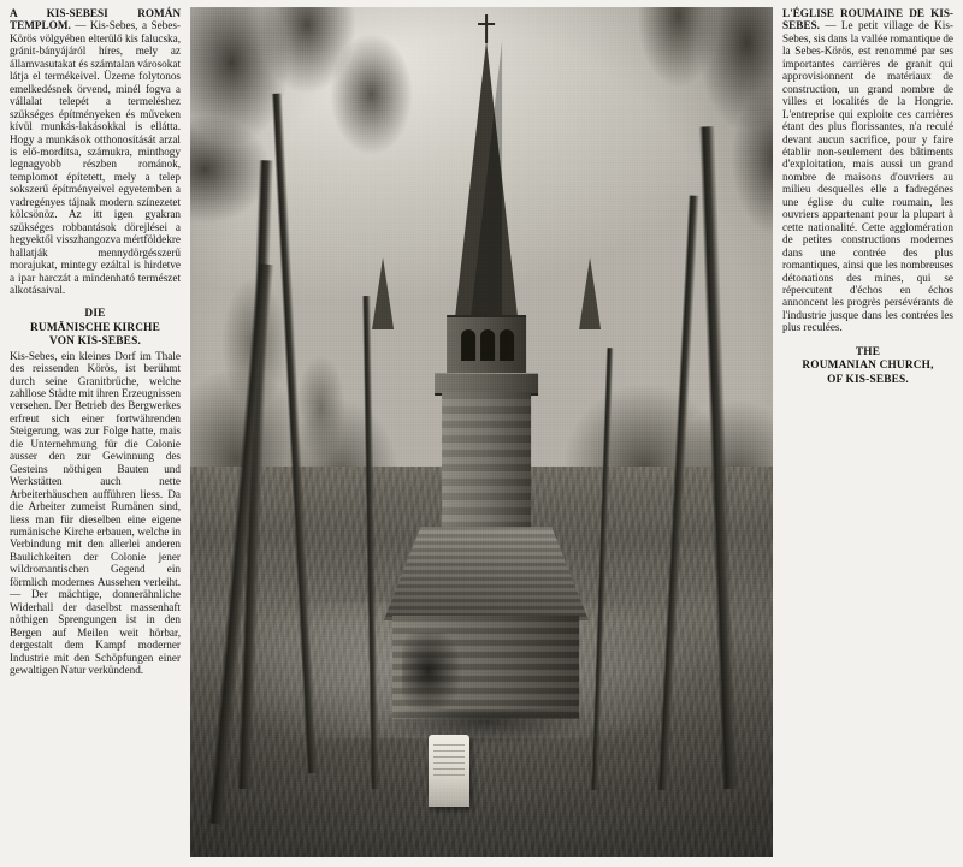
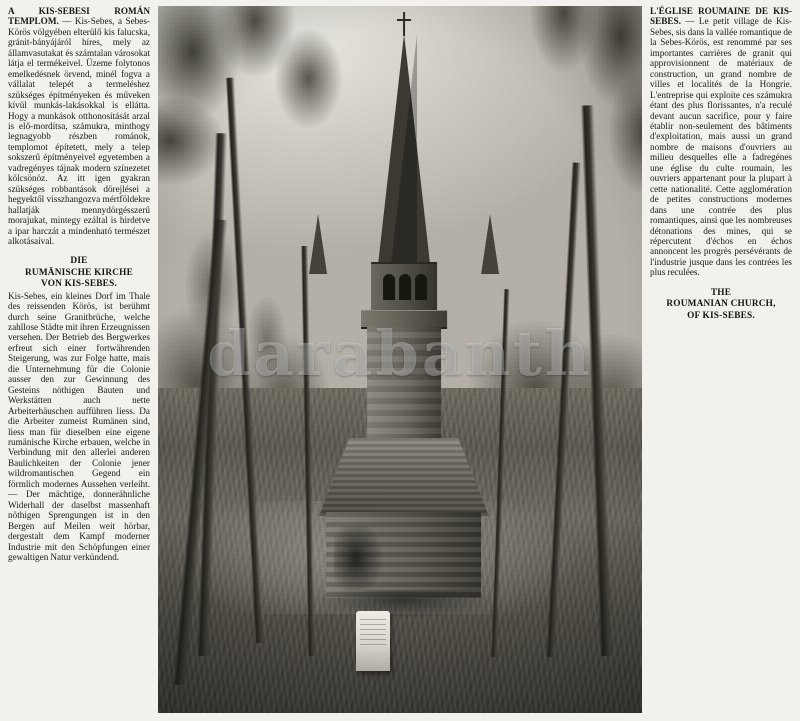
  A KIS-SEBESI ROMÁN TEMPLOM. — Kis-Sebes, a Sebes-Körös völgyében elterülő kis falucska, gránit-bányájáról híres, mely az államvasutakat és számtalan városokat látja el termékeivel. Üzeme folytonos emelkedésnek örvend, minél fogva a vállalat telepét a termeléshez szükséges építményeken és műveken kívül munkás-lakásokkal is ellátta. Hogy a munkások otthonosítását arzal is elő-mordítsa, számukra, minthogy legnagyobb részben románok, templomot építetett, mely a telep sokszerű építményeivel egyetemben a vadregényes tájnak modern színezetet kölcsönöz. Az itt igen gyakran szükséges robbantások dörejlései a hegyektől visszhangozva mértföldekre hallatják mennydörgésszerű morajukat, mintegy ezáltal is hirdetve a ipar harczát a mindenható természet alkotásaival.
  DIE
  RUMÄNISCHE KIRCHE
  VON KIS-SEBES.
  Kis-Sebes, ein kleines Dorf im Thale des reissenden Körös, ist berühmt durch seine Granitbrüche, welche zahllose Städte mit ihren Erzeugnissen versehen. Der Betrieb des Bergwerkes erfreut sich einer fortwährenden Steigerung, was zur Folge hatte, mais die Unternehmung für die Colonie ausser den zur Gewinnung des Gesteins nöthigen Bauten und Werkstätten auch nette Arbeiterhäuschen aufführen liess. Da die Arbeiter zumeist Rumänen sind, liess man für dieselben eine eigene rumänische Kirche erbauen, welche in Verbindung mit den allerlei anderen Baulichkeiten der Colonie jener wildromantischen Gegend ein förmlich modernes Aussehen verleiht. — Der mächtige, donnerähnliche Widerhall der daselbst massenhaft nöthigen Sprengungen ist in den Bergen auf Meilen weit hörbar, dergestalt dem Kampf moderner Industrie mit den Schöpfungen einer gewaltigen Natur verkündend.
+ darabanth
- L'ÉGLISE ROUMAINE DE KIS-SEBES. — Le petit village de Kis-Sebes, sis dans la vallée romantique de la Sebes-Körös, est renommé par ses importantes carrières de granit qui approvisionnent de matériaux de construction, un grand nombre de villes et localités de la Hongrie. L'entreprise qui exploite ces carrières étant des plus florissantes, n'a reculé devant aucun sacrifice, pour y faire établir non-seulement des bâtiments d'exploitation, mais aussi un grand nombre de maisons d'ouvriers au milieu desquelles elle a fadregénes une église du culte roumain, les ouvriers appartenant pour la plupart à cette nationalité. Cette agglomération de petites constructions modernes dans une contrée des plus romantiques, ainsi que les nombreuses détonations des mines, qui se répercutent d'échos en échos annoncent les progrès persévérants de l'industrie jusque dans les contrées les plus reculées.
+ L'ÉGLISE ROUMAINE DE KIS-SEBES. — Le petit village de Kis-Sebes, sis dans la vallée romantique de la Sebes-Körös, est renommé par ses importantes carrières de granit qui approvisionnent de matériaux de construction, un grand nombre de villes et localités de la Hongrie. L'entreprise qui exploite ces számukra étant des plus florissantes, n'a reculé devant aucun sacrifice, pour y faire établir non-seulement des bâtiments d'exploitation, mais aussi un grand nombre de maisons d'ouvriers au milieu desquelles elle a fadregénes une église du culte roumain, les ouvriers appartenant pour la plupart à cette nationalité. Cette agglomération de petites constructions modernes dans une contrée des plus romantiques, ainsi que les nombreuses détonations des mines, qui se répercutent d'échos en échos annoncent les progrès persévérants de l'industrie jusque dans les contrées les plus reculées.
  THE
  ROUMANIAN CHURCH,
  OF KIS-SEBES.
